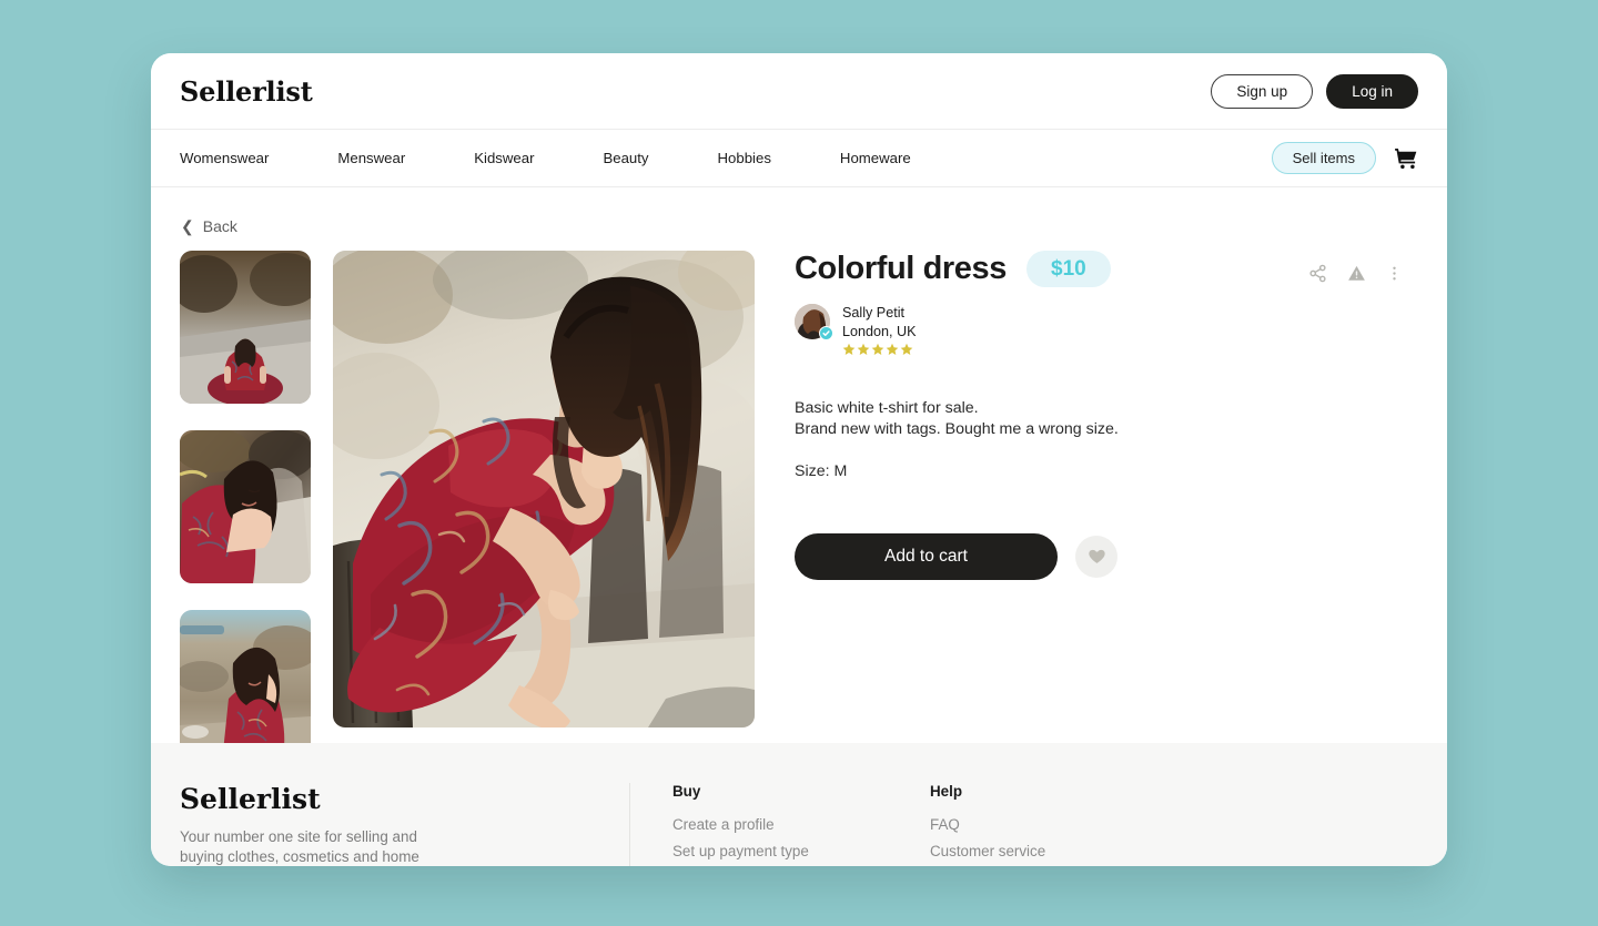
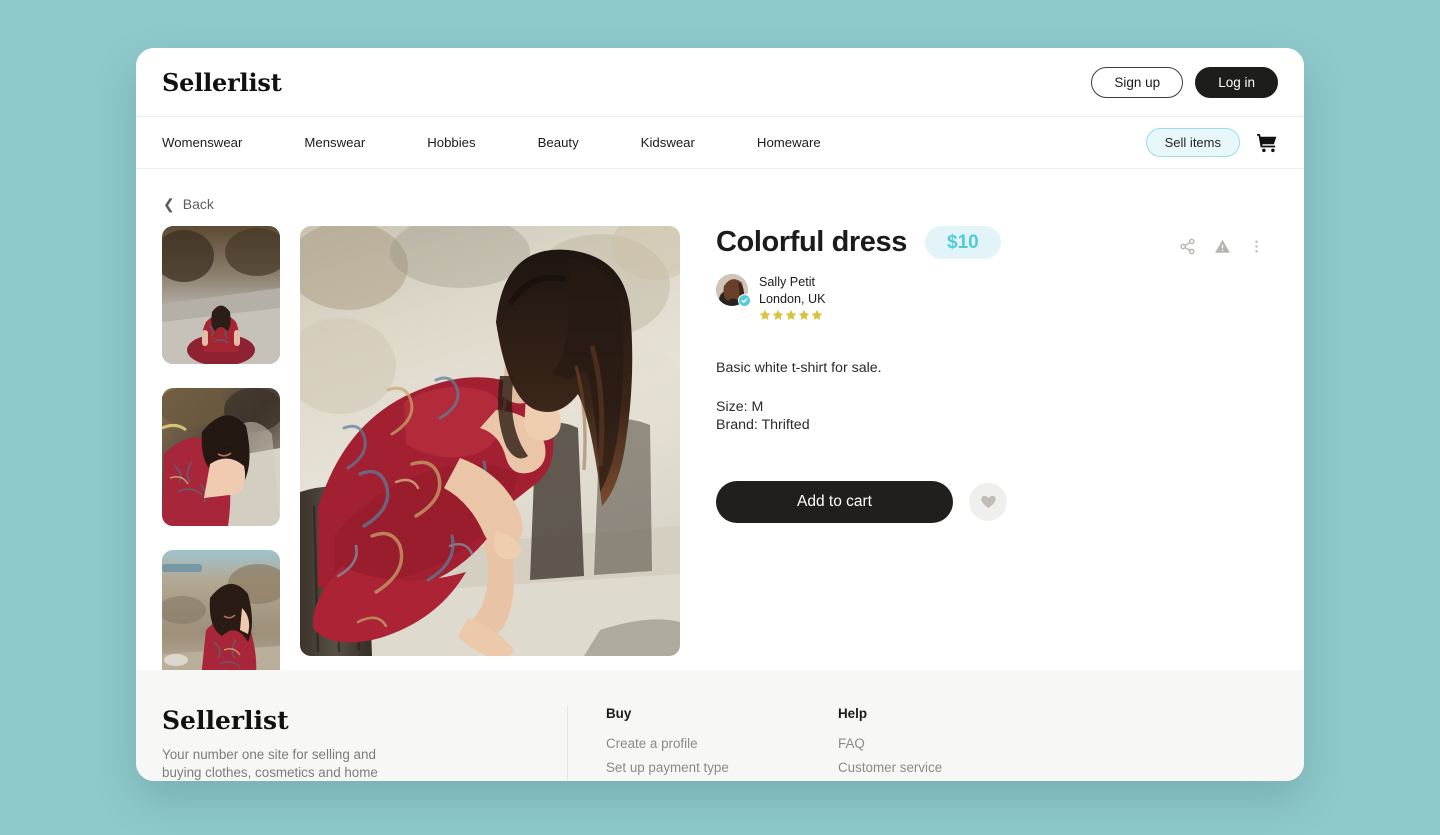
  Sellerlist
  Sign up
  Log in
  Womenswear
  Menswear
- Kidswear
+ Hobbies
  Beauty
- Hobbies
+ Kidswear
  Homeware
  Sell items
  ❮
  Back
  Colorful dress
  $10
  Sally Petit
  London, UK
  Basic white t-shirt for sale.
- Brand new with tags. Bought me a wrong size.
  Size: M
+ Brand: Thrifted
  Add to cart
  Sellerlist
  Your number one site for selling and buying clothes, cosmetics and home
  Buy
  Create a profile
  Set up payment type
  Help
  FAQ
  Customer service
